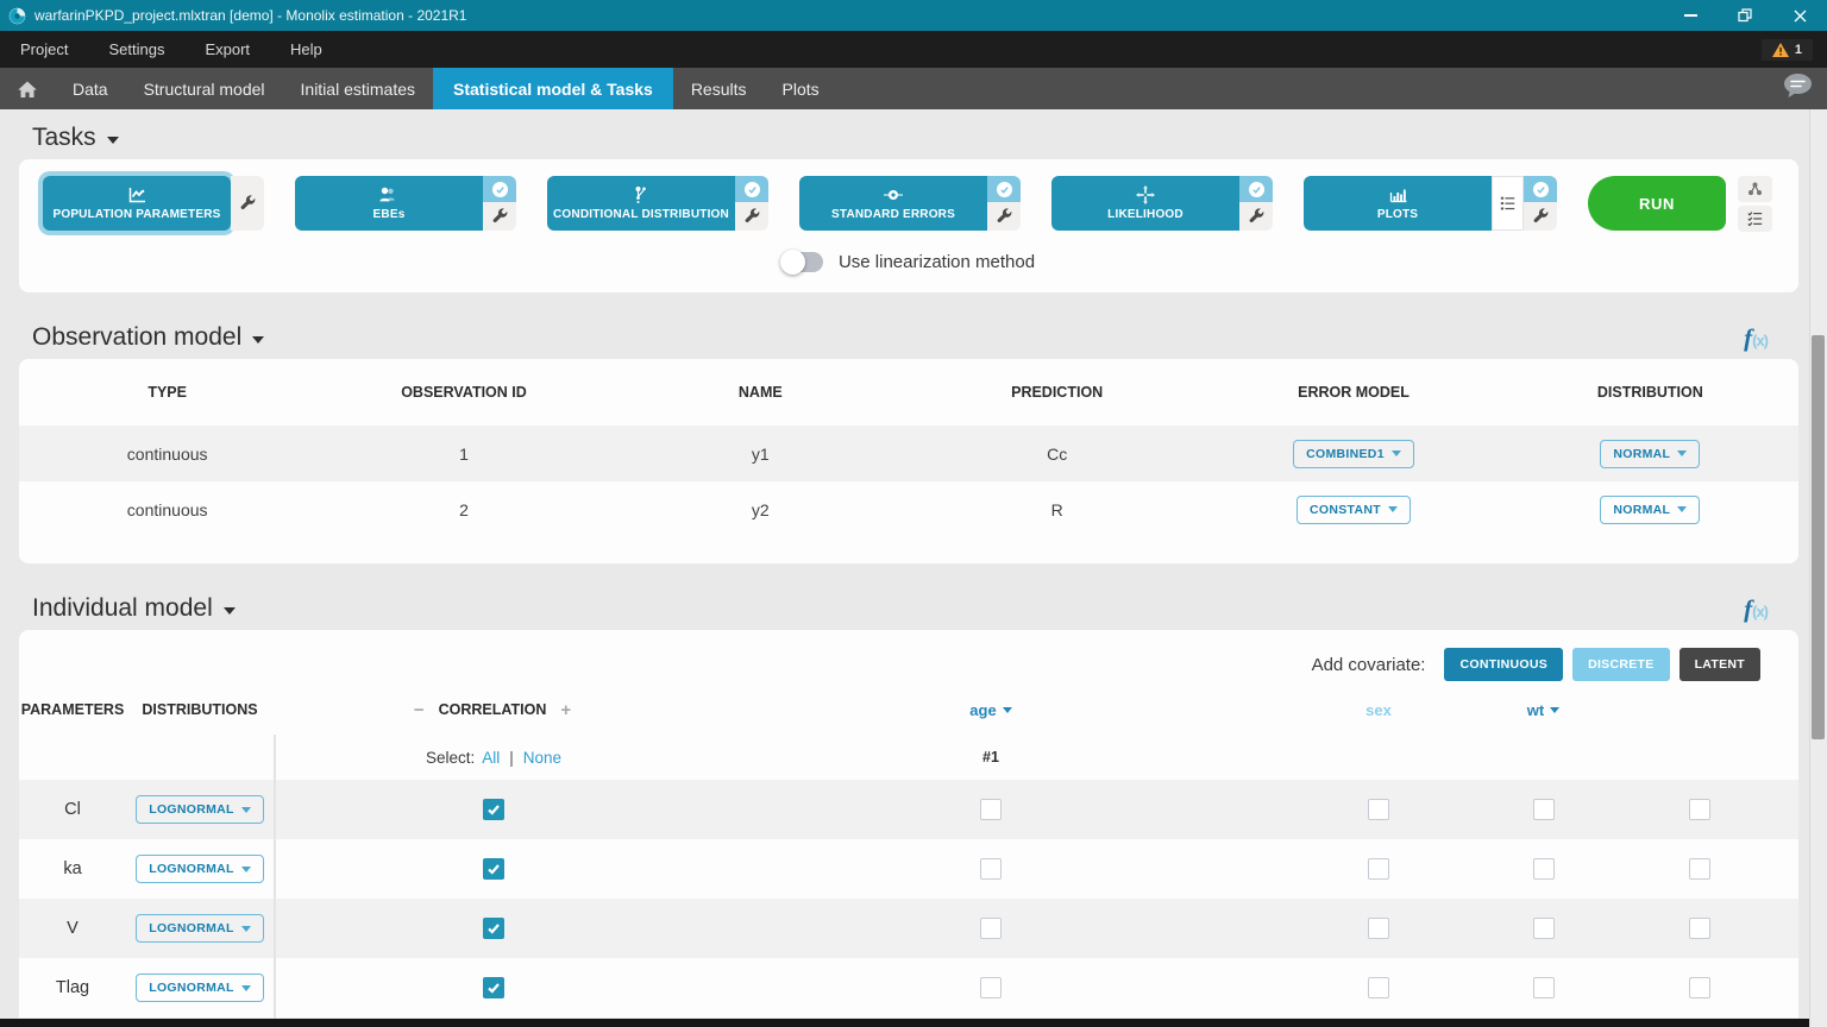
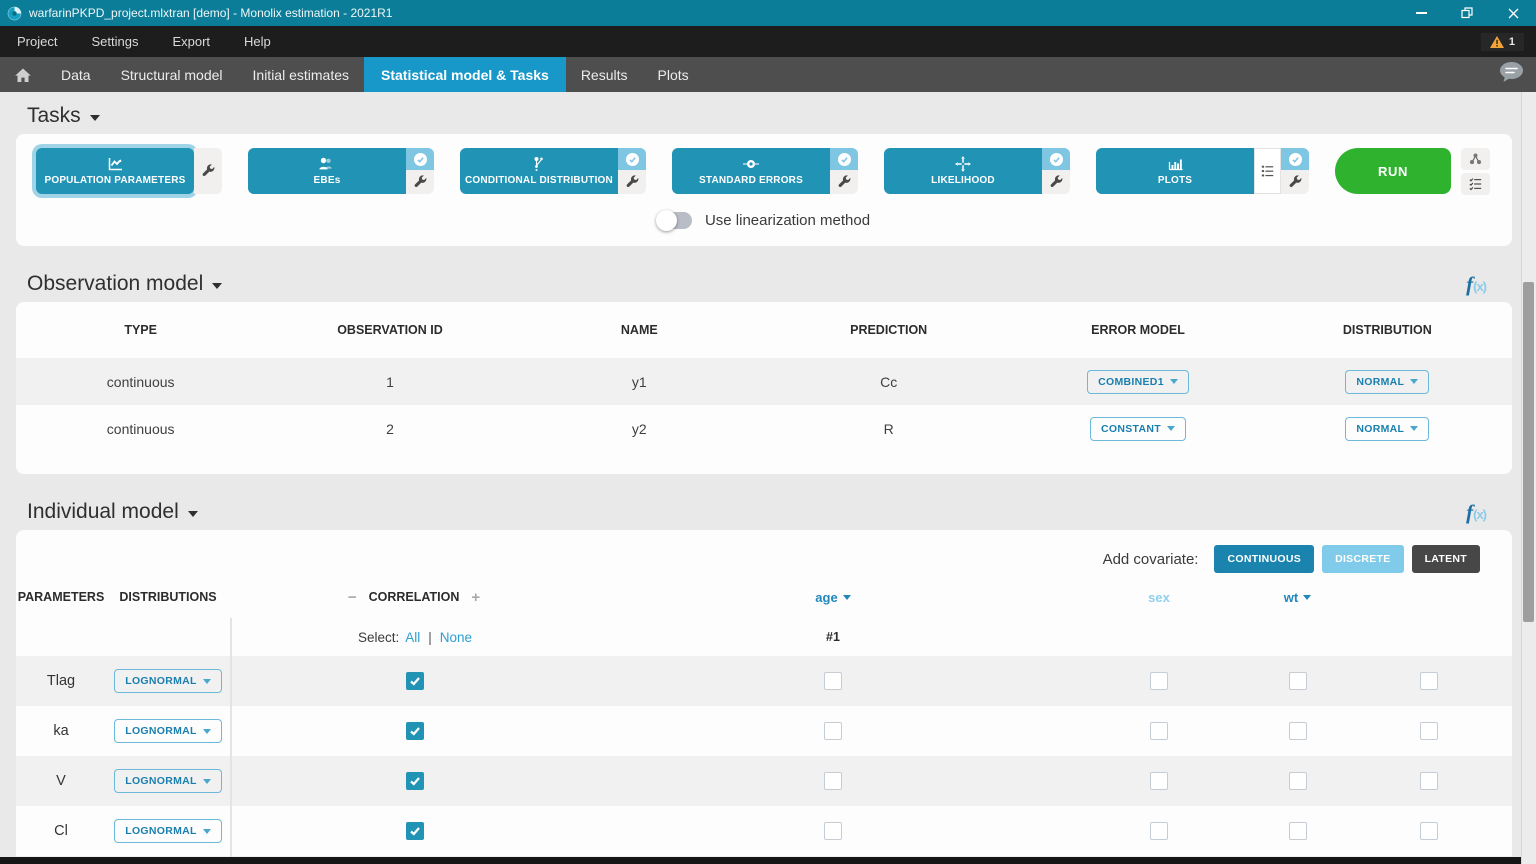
  warfarinPKPD_project.mlxtran [demo] - Monolix estimation - 2021R1
  Project
  Settings
  Export
  Help
  1
  Data
  Structural model
  Initial estimates
  Statistical model & Tasks
  Results
  Plots
  Tasks
  POPULATION PARAMETERS
  EBEs
  CONDITIONAL DISTRIBUTION
  STANDARD ERRORS
  LIKELIHOOD
  PLOTS
  RUN
  Use linearization method
  Observation model
  f
  (x)
  TYPE
  OBSERVATION ID
  NAME
  PREDICTION
  ERROR MODEL
  DISTRIBUTION
  continuous
  1
  y1
  Cc
  COMBINED1
  NORMAL
  continuous
  2
  y2
  R
  CONSTANT
  NORMAL
  Individual model
  f
  (x)
  Add covariate:
  CONTINUOUS
  DISCRETE
  LATENT
  PARAMETERS
  DISTRIBUTIONS
  −
  CORRELATION
  +
  age
  sex
  wt
  Select:
  All
  |
  None
  #1
- Cl
+ Tlag
  LOGNORMAL
  ka
  LOGNORMAL
  V
  LOGNORMAL
- Tlag
+ Cl
  LOGNORMAL
